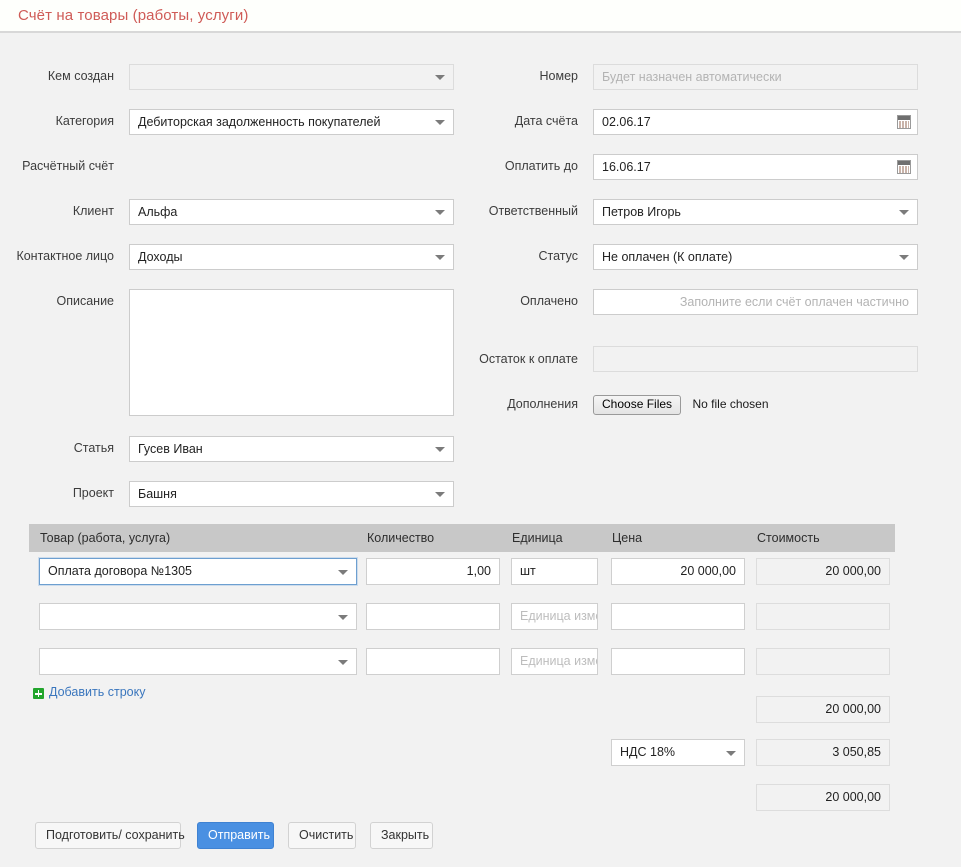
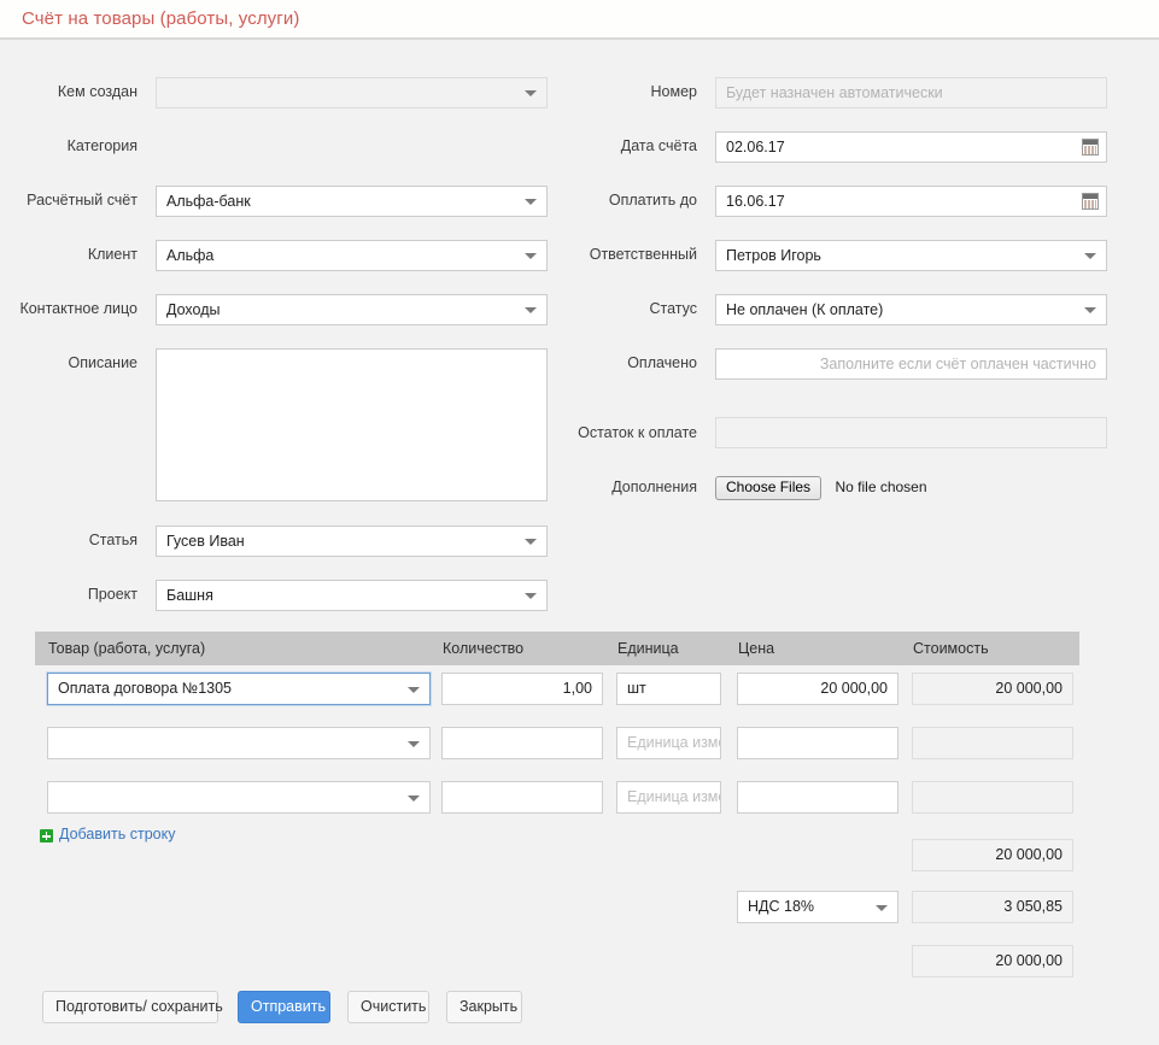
  Счёт на товары (работы, услуги)
  Кем создан
  Категория
- Дебиторская задолженность покупателей
  Расчётный счёт
+ Альфа-банк
  Клиент
  Альфа
  Контактное лицо
  Доходы
  Описание
  Статья
  Гусев Иван
  Проект
  Башня
  Номер
  Будет назначен автоматически
  Дата счёта
  02.06.17
  Оплатить до
  16.06.17
  Ответственный
  Петров Игорь
  Статус
  Не оплачен (К оплате)
  Оплачено
  Заполните если счёт оплачен частично
  Остаток к оплате
  Дополнения
  Choose Files No file chosen
  Товар (работа, услуга)
  Количество
  Единица
  Цена
  Стоимость
  Оплата договора №1305
  1,00
  шт
  20 000,00
  20 000,00
  Единица изм
  Единица изм
  Добавить строку
  20 000,00
  НДС 18%
  3 050,85
  20 000,00
  Подготовить/ сохранить
  Отправить
  Очистить
  Закрыть
